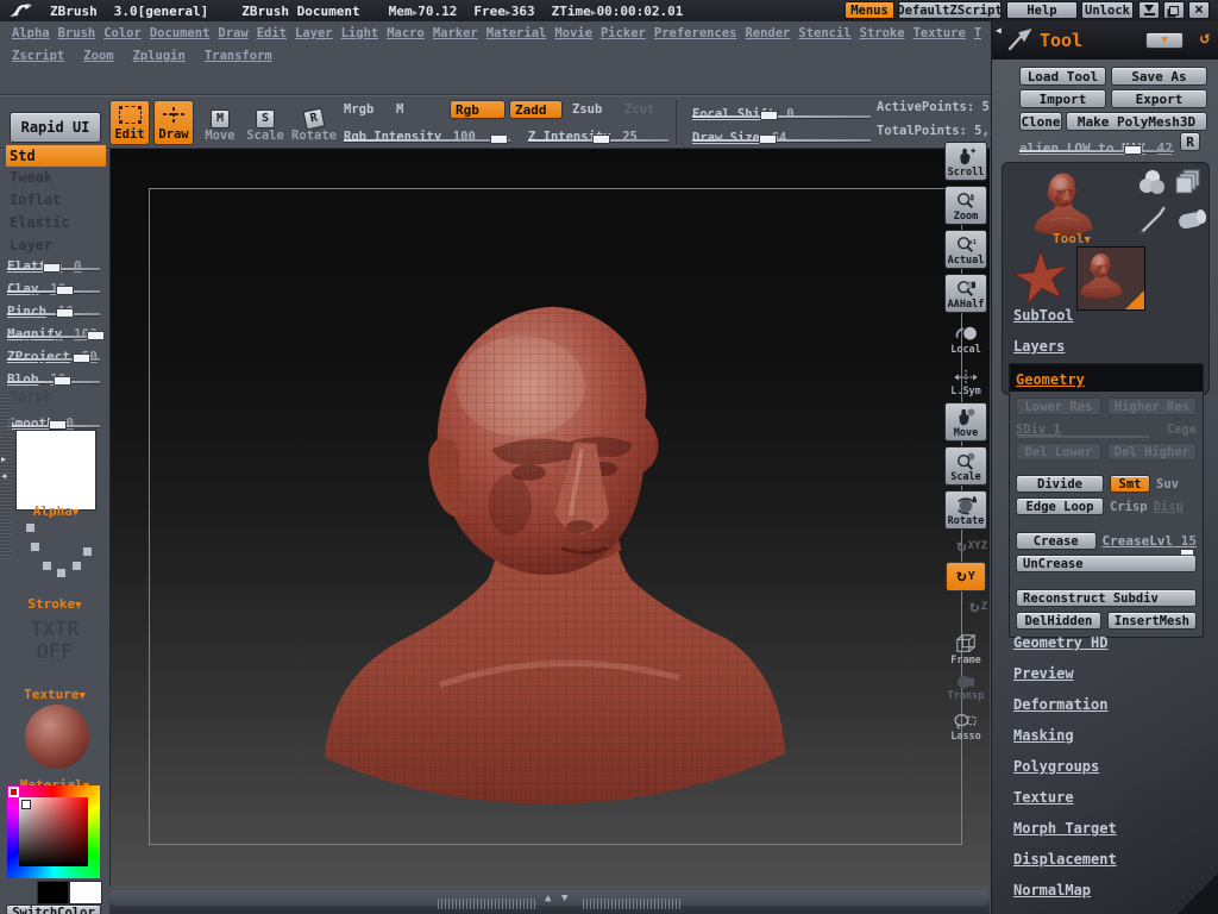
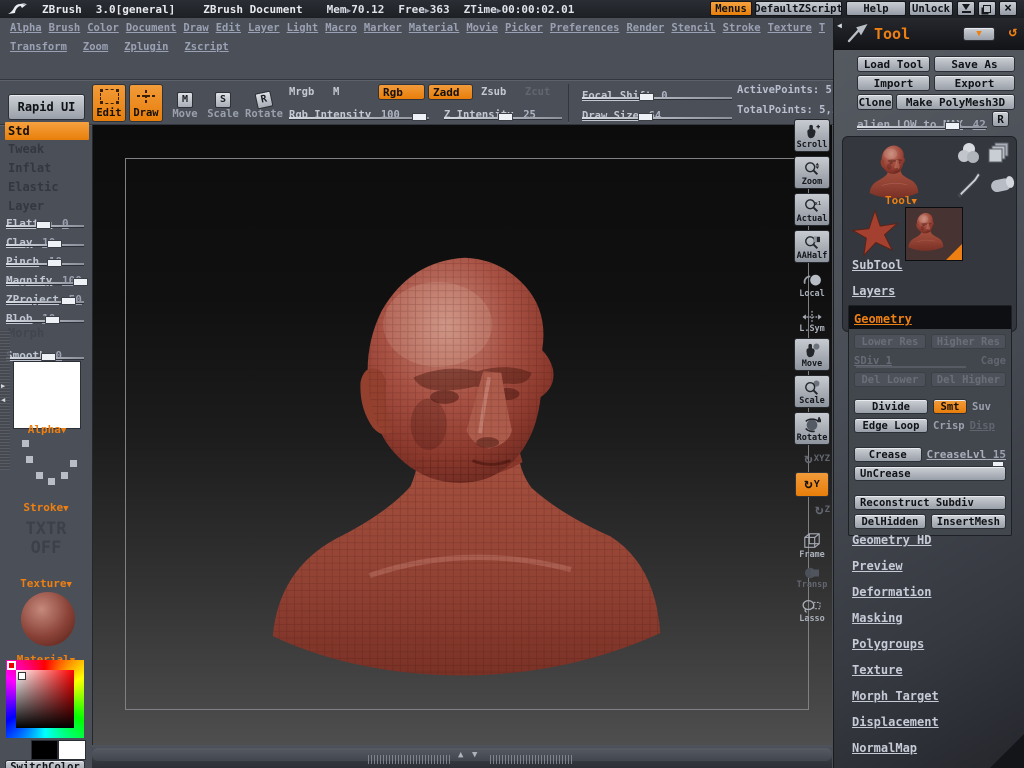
  ZBrush
  3.0[general]
  ZBrush Document
  Mem▶70.12
  Free▶363
  ZTime▶00:00:02.01
  Menus
  DefaultZScript
  Help
  Unlock
  ×
  Alpha
  Brush
  Color
  Document
  Draw
  Edit
  Layer
  Light
  Macro
  Marker
  Material
  Movie
  Picker
  Preferences
  Render
  Stencil
  Stroke
  Texture
- Zscript
+ Transform
  Zoom
  Zplugin
- Transform
+ Zscript
  Edit
  Draw
  M
  Move
  S
  Scale
  Rotate
  Mrgb
  M
  Rgb Intensity 100
  Rgb
  Zadd
  Zsub
  Z Intens 25
  Focal Shi 0
  Draw Size 4
  ActivePoints: 5
  TotalPoints: 5,
  Rapid UI
  Std
  Tweak
  Inflat
  Elastic
  Layer
  Clay 1
  Pinch
  Magnify 10
  ZProject 0
  Smoot 0
  Alpha▼
  Stroke▼
  Texture▼
  SwitchColor
  ▶
  ◀
  Scroll
  Zoom
  Actual
  AAHalf
  Local
  L.Sym
  Move
  Scale
  Rotate
  ↻
  XYZ
  ↻
  Y
  ↻
  Z
  Frame
  Transp
  Lasso
  ▲
  ▼
  ◀
  Tool
  ▼
  ↺
  Load Tool
  Save As
  Import
  Export
  Clone
  Make PolyMesh3D
  alien LOW to 42
  R
  Tool▼
  SubTool
  Layers
  Geometry
  Lower Res
  Higher Res
  SDiv 1
  Cage
  Del Lower
  Del Higher
  Divide
  Smt
  Suv
  Edge Loop
  Crisp
  Disp
  Crease
  CreaseLvl 15
  UnCrease
  Reconstruct Subdiv
  DelHidden
  InsertMesh
  Geometry HD
  Preview
  Deformation
  Masking
  Polygroups
  Texture
  Morph Target
  Displacement
  NormalMap
